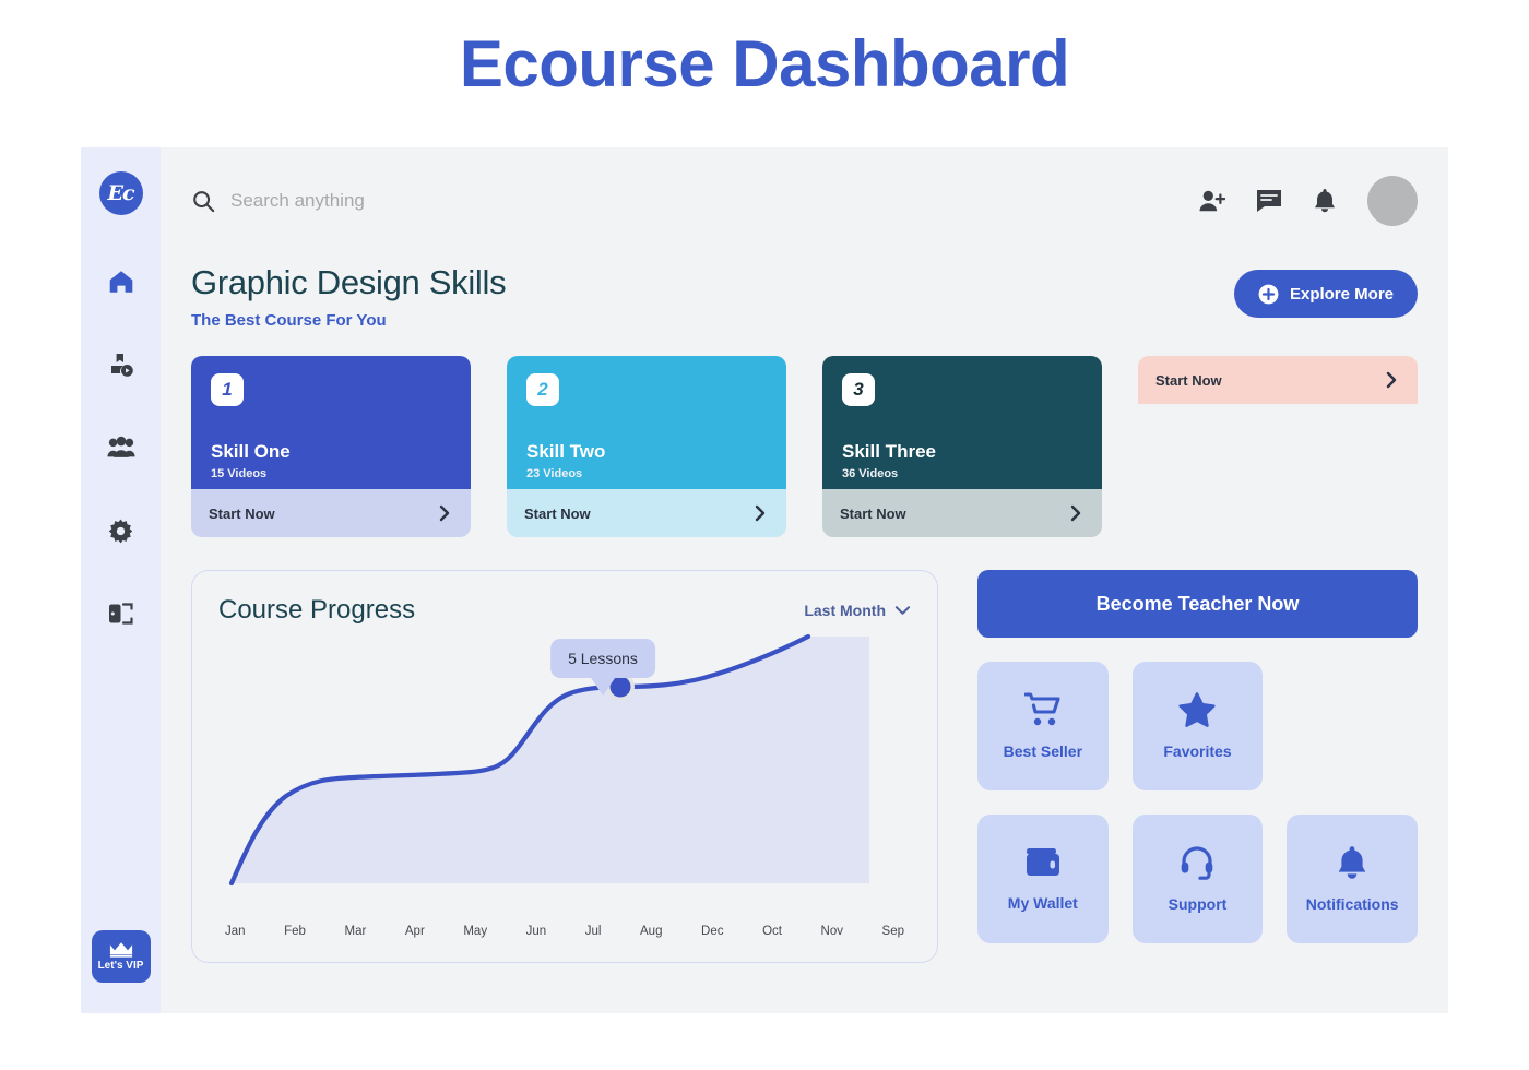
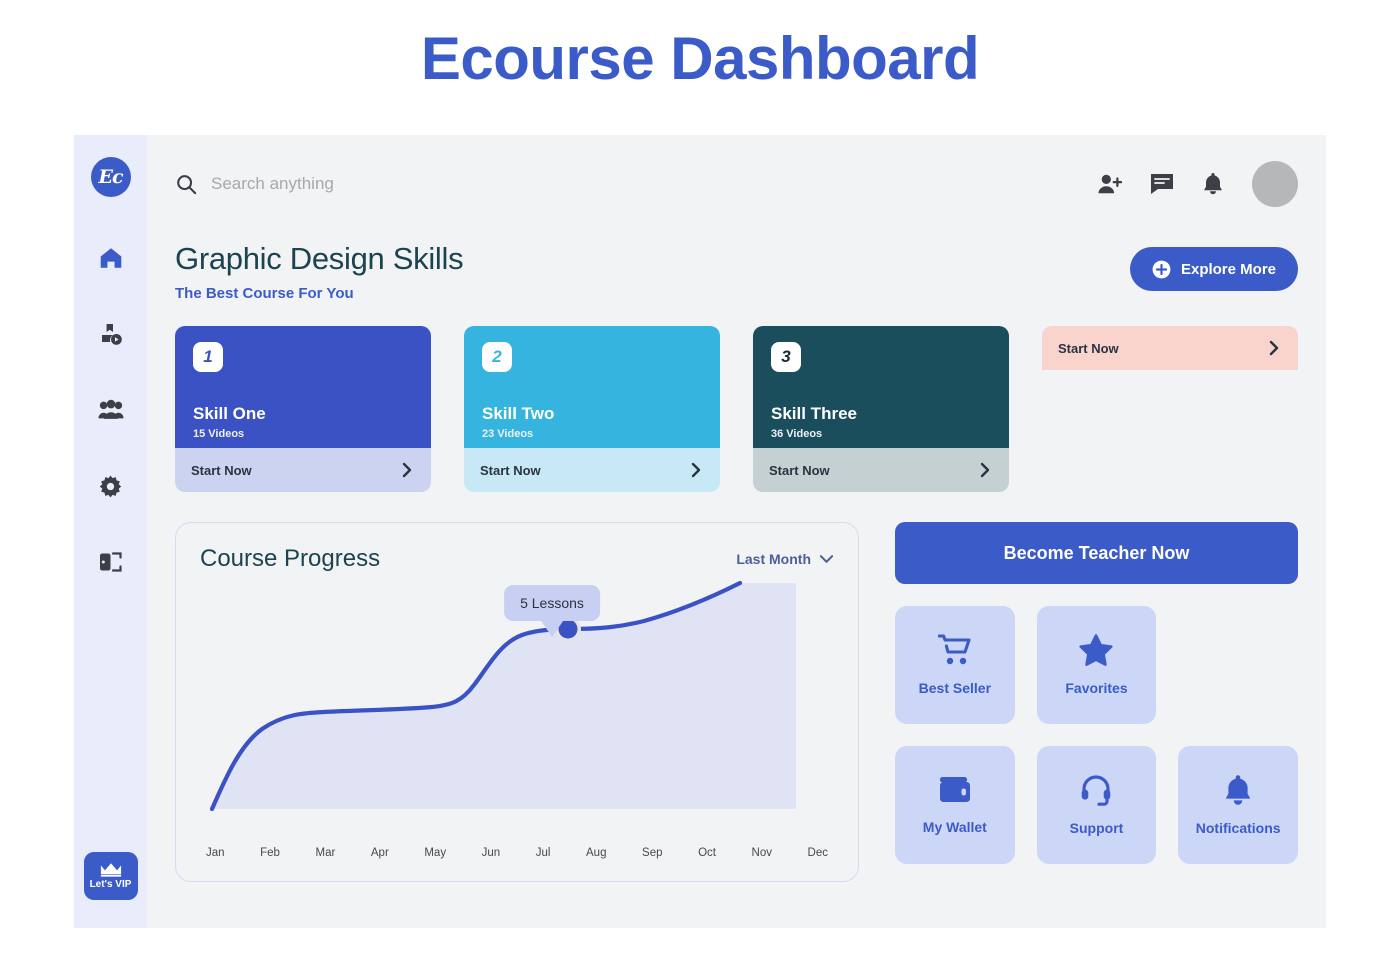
  Ecourse Dashboard
  Ec
  Let's VIP
  Search anything
  Graphic Design Skills
  The Best Course For You
  Explore More
  1
  Skill One
  15 Videos
  Start Now
  2
  Skill Two
  23 Videos
  Start Now
  3
  Skill Three
  36 Videos
  Start Now
  Start Now
  Course Progress
  Last Month
  5 Lessons
  Jan
  Feb
  Mar
  Apr
  May
  Jun
  Jul
  Aug
- Dec
+ Sep
  Oct
  Nov
- Sep
+ Dec
  Become Teacher Now
  Best Seller
  Favorites
  My Wallet
  Support
  Notifications
